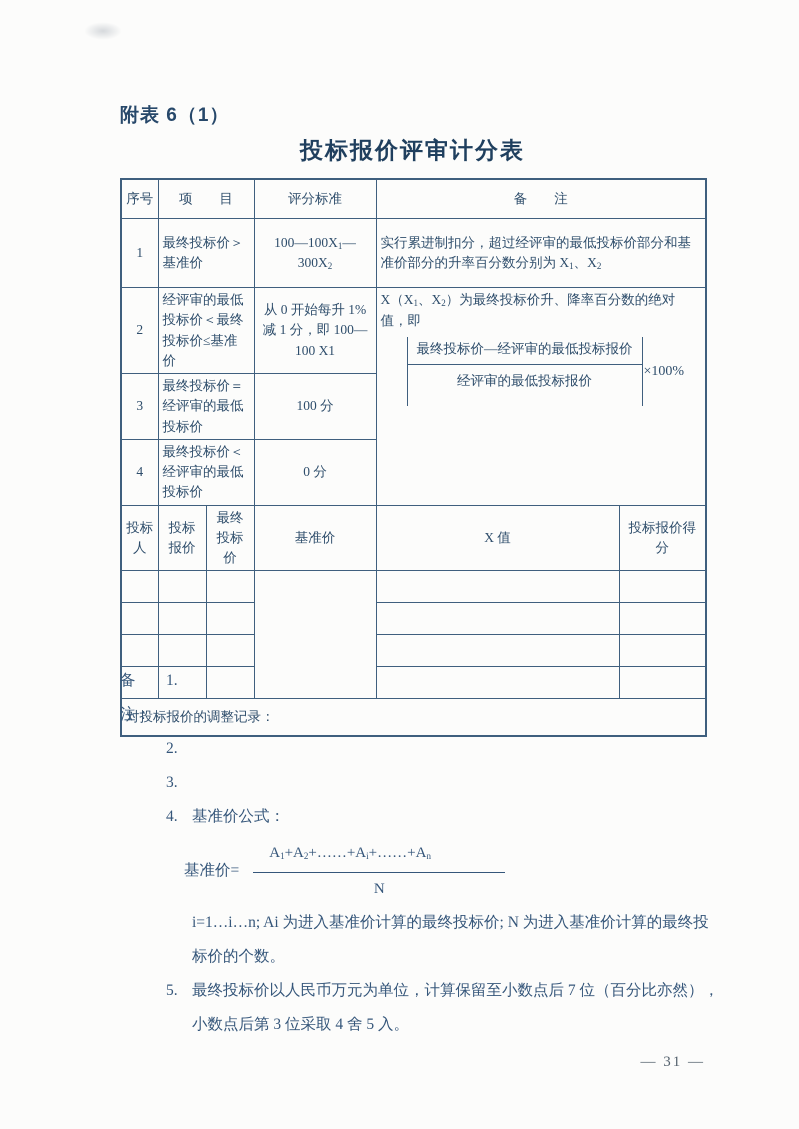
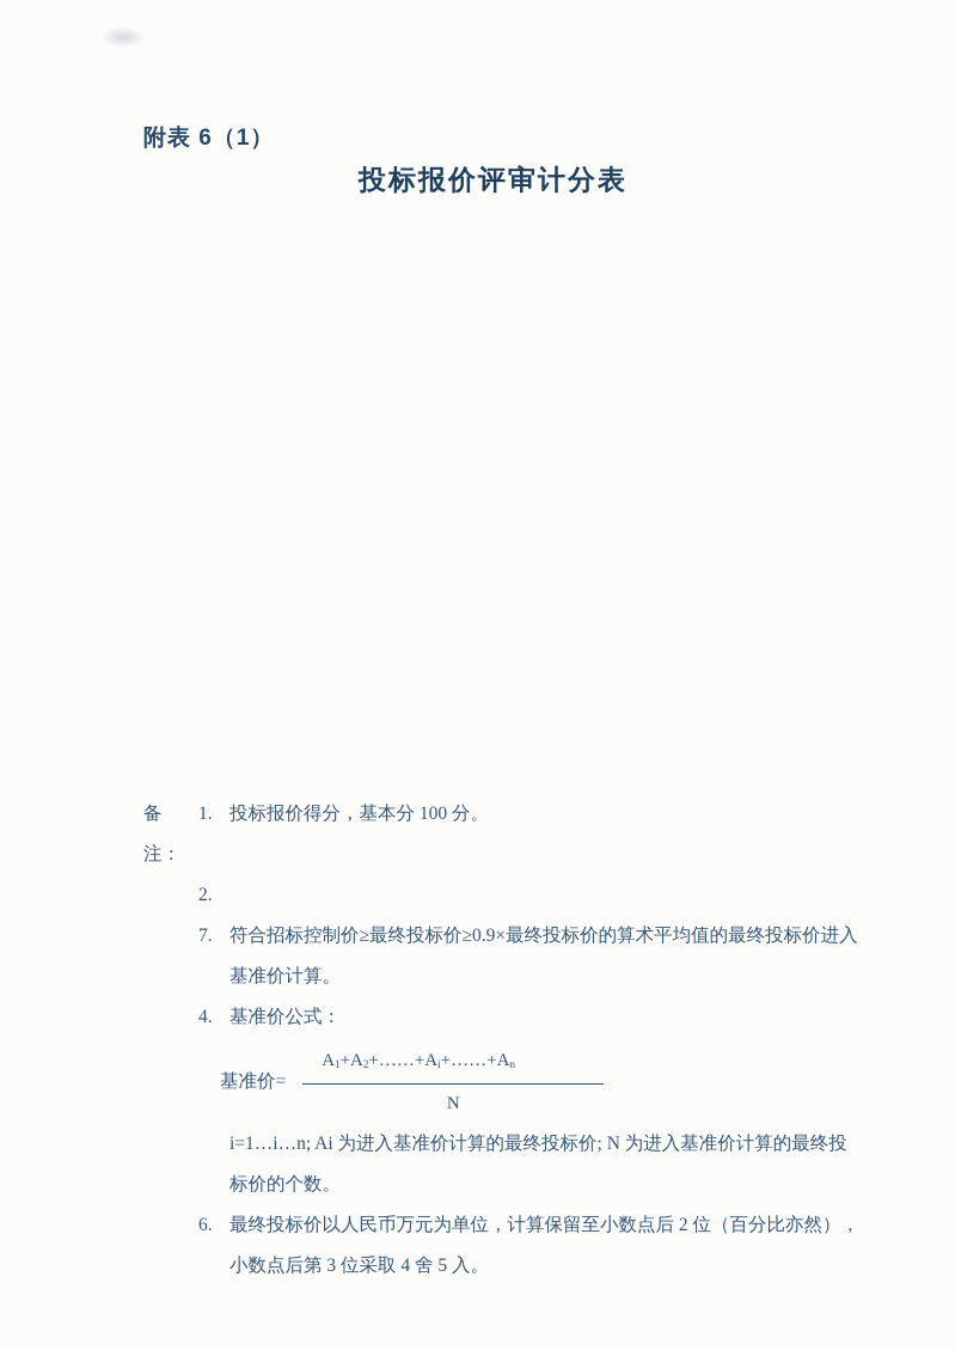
  附表 6（1）
  投标报价评审计分表
- 序号	项 目	评分标准	备 注
- 1	最终投标价＞基准价	100—100X1—300X2	实行累进制扣分，超过经评审的最低投标价部分和基准价部分的升率百分数分别为 X1、X2
- 2	经评审的最低投标价＜最终投标价≤基准价	从 0 开始每升 1%减 1 分，即 100—100 X1	X（X1、X2）为最终投标价升、降率百分数的绝对值，即 最终投标价—经评审的最低投标报价 经评审的最低投标报价 ×100%
- 3	最终投标价＝经评审的最低投标价	100 分
- 4	最终投标价＜经评审的最低投标价	0 分
- 投标人	投标报价	最终投标价	基准价	X 值	投标报价得分
- 对投标报价的调整记录：
  备注：
  1.
+ 投标报价得分，基本分 100 分。
  2.
- 3.
+ 7.
+ 符合招标控制价≥最终投标价≥0.9×最终投标价的算术平均值的最终投标价进入基准价计算。
  4.
  基准价公式：
  基准价=
  A1+A2+……+Ai+……+An
  N
  i=1…i…n; Ai 为进入基准价计算的最终投标价; N 为进入基准价计算的最终投标价的个数。
- 5.
+ 6.
- 最终投标价以人民币万元为单位，计算保留至小数点后 7 位（百分比亦然），小数点后第 3 位采取 4 舍 5 入。
+ 最终投标价以人民币万元为单位，计算保留至小数点后 2 位（百分比亦然），小数点后第 3 位采取 4 舍 5 入。
- — 31 —
